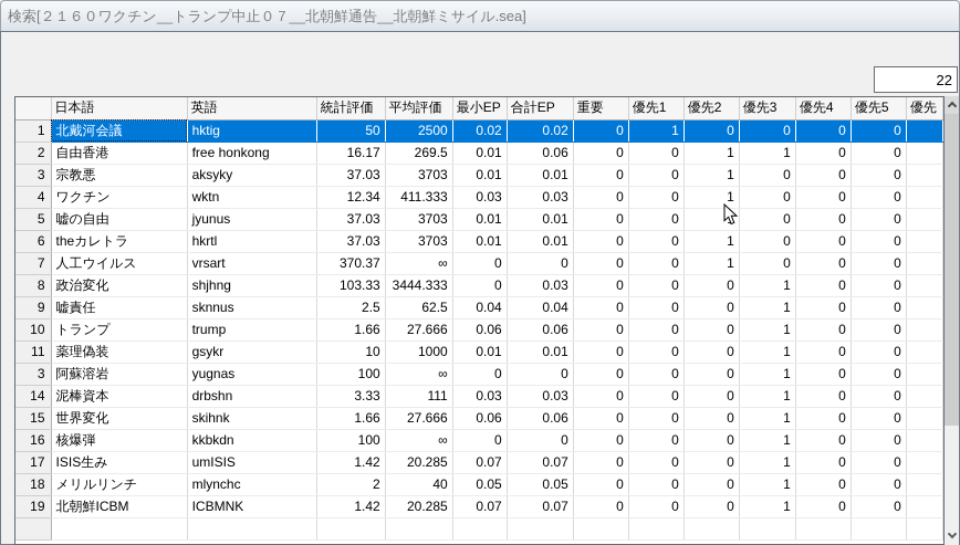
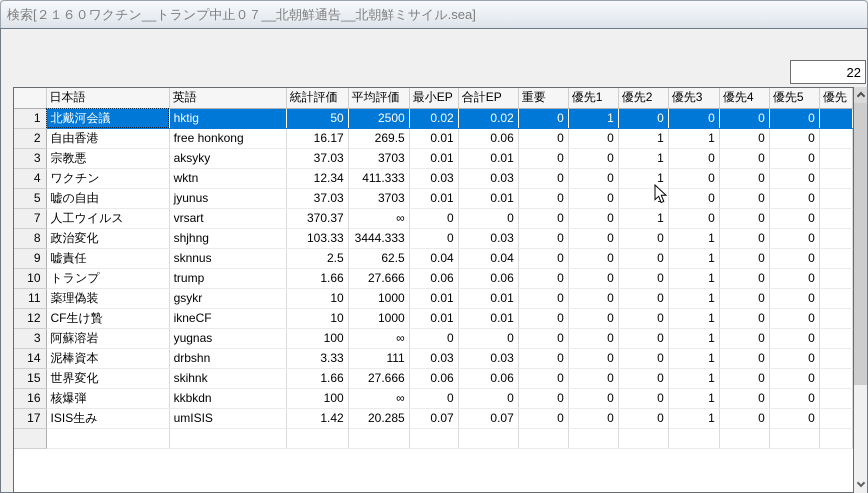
  検索[２１６０ワクチン__トランプ中止０７__北朝鮮通告__北朝鮮ミサイル.sea]
  22
  	日本語	英語	統計評価	平均評価	最小EP	合計EP	重要	優先1	優先2	優先3	優先4	優先5	優先
  1	北戴河会議	hktig	50	2500	0.02	0.02	0	1	0	0	0	0
  2	自由香港	free honkong	16.17	269.5	0.01	0.06	0	0	1	1	0	0
  3	宗教悪	aksyky	37.03	3703	0.01	0.01	0	0	1	0	0	0
  4	ワクチン	wktn	12.34	411.333	0.03	0.03	0	0	1	0	0	0
  5	嘘の自由	jyunus	37.03	3703	0.01	0.01	0	0		0	0	0
- 6	theカレトラ	hkrtl	37.03	3703	0.01	0.01	0	0	1	0	0	0
  7	人工ウイルス	vrsart	370.37	∞	0	0	0	0	1	0	0	0
  8	政治変化	shjhng	103.33	3444.333	0	0.03	0	0	0	1	0	0
  9	嘘責任	sknnus	2.5	62.5	0.04	0.04	0	0	0	1	0	0
  10	トランプ	trump	1.66	27.666	0.06	0.06	0	0	0	1	0	0
  11	薬理偽装	gsykr	10	1000	0.01	0.01	0	0	0	1	0	0
+ 12	CF生け贄	ikneCF	10	1000	0.01	0.01	0	0	0	1	0	0
  3	阿蘇溶岩	yugnas	100	∞	0	0	0	0	0	1	0	0
  14	泥棒資本	drbshn	3.33	111	0.03	0.03	0	0	0	1	0	0
  15	世界変化	skihnk	1.66	27.666	0.06	0.06	0	0	0	1	0	0
  16	核爆弾	kkbkdn	100	∞	0	0	0	0	0	1	0	0
  17	ISIS生み	umISIS	1.42	20.285	0.07	0.07	0	0	0	1	0	0
- 18	メリルリンチ	mlynchc	2	40	0.05	0.05	0	0	0	1	0	0
- 19	北朝鮮ICBM	ICBMNK	1.42	20.285	0.07	0.07	0	0	0	1	0	0
